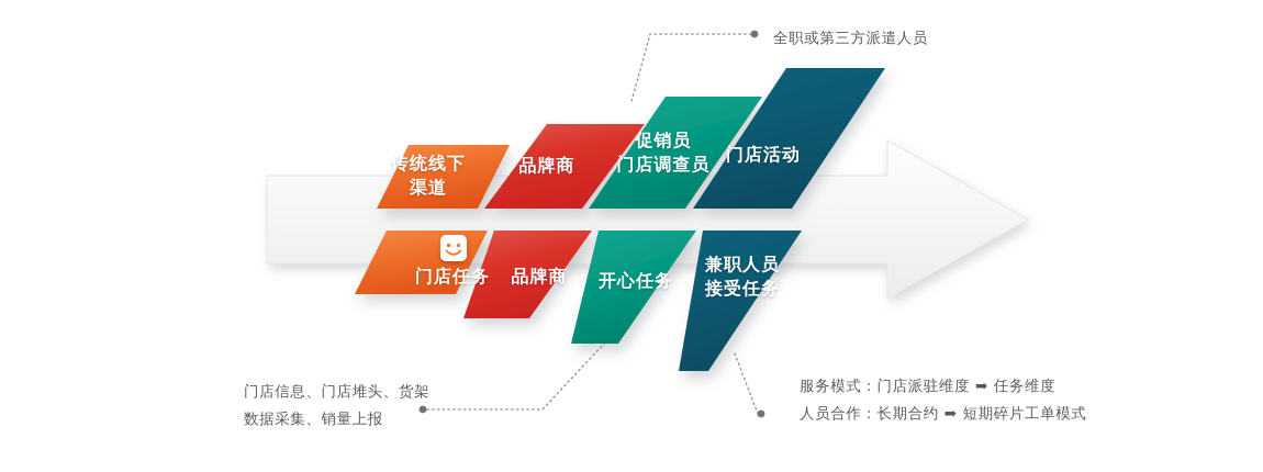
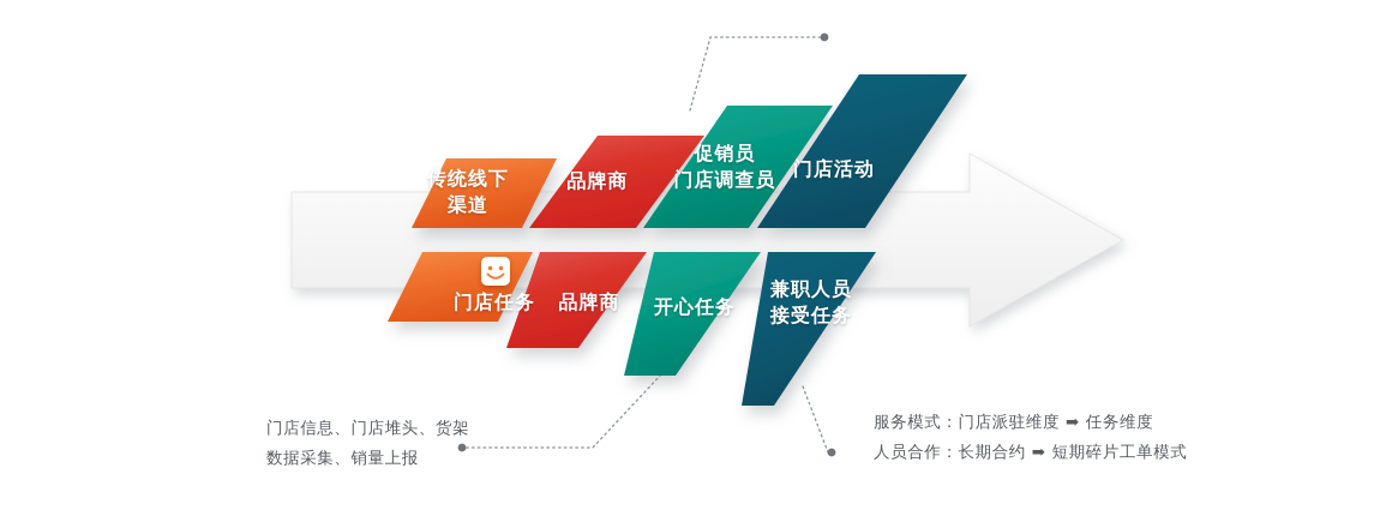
  传统线下
  渠道
  品牌商
  促销员
  门店调查员
  门店活动
  门店任务
  品牌商
  开心任务
  兼职人员
  接受任务
- 全职或第三方派遣人员
  门店信息、门店堆头、货架
  数据采集、销量上报
  服务模式：门店派驻维度 ➡ 任务维度
  人员合作：长期合约 ➡ 短期碎片工单模式
